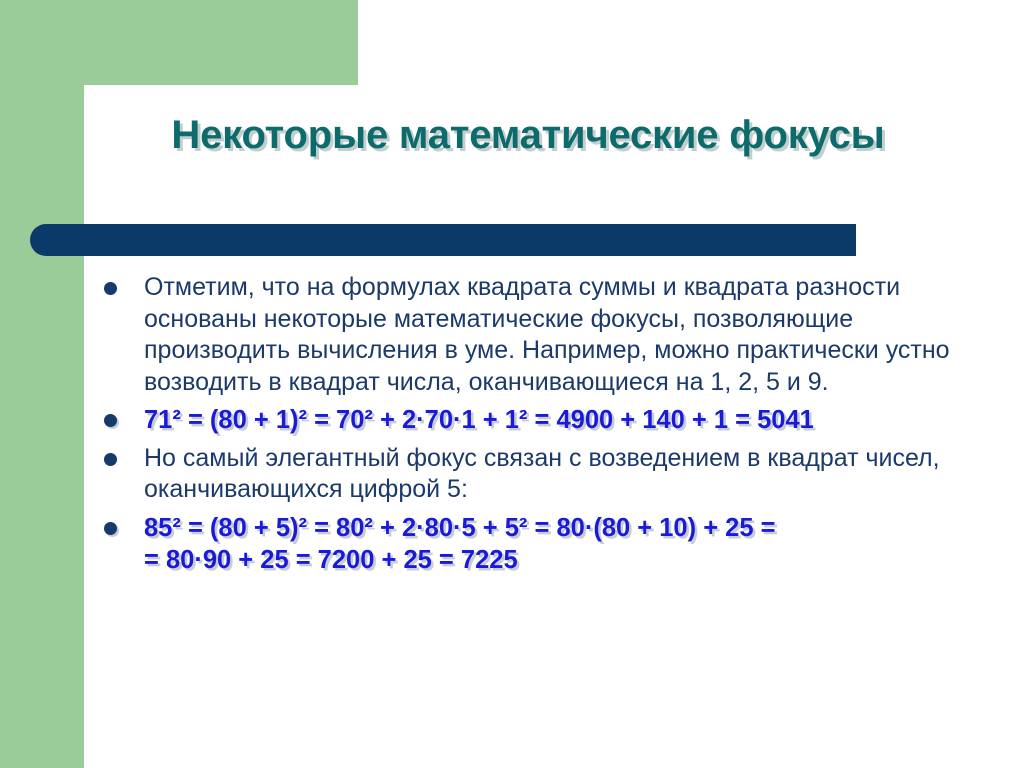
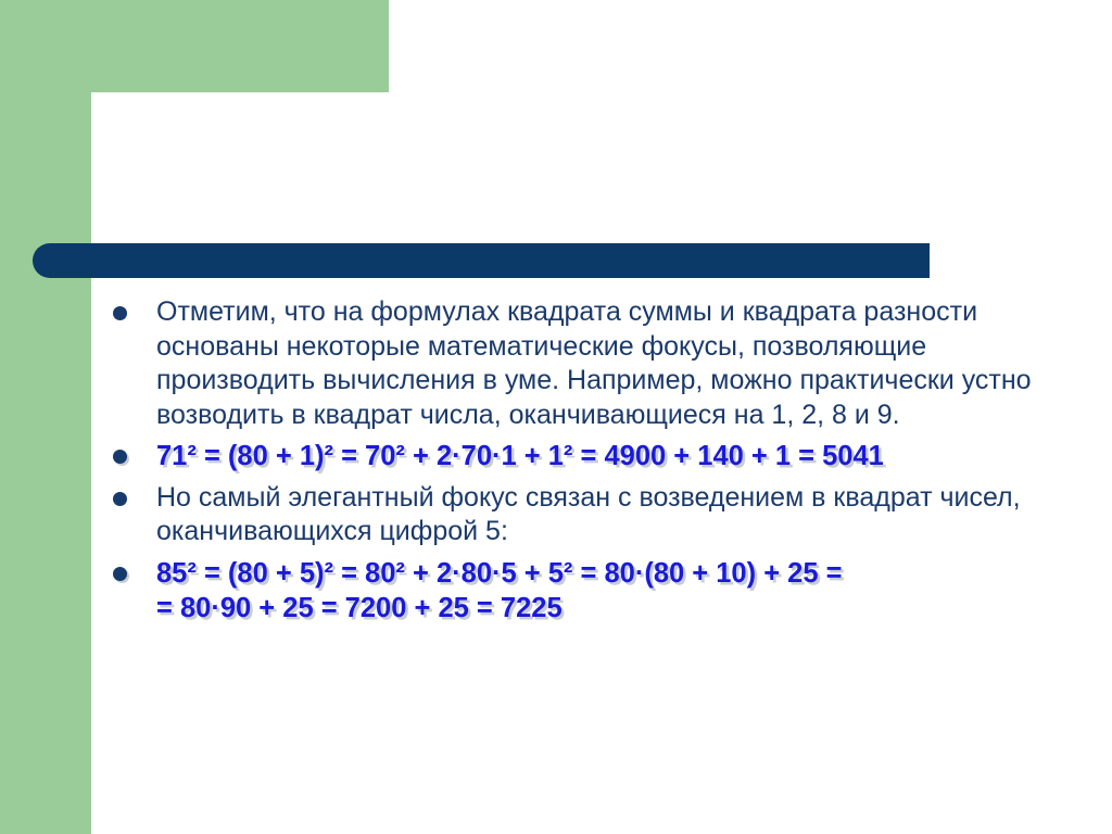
- Некоторые математические фокусы
- Отметим, что на формулах квадрата суммы и квадрата разности основаны некоторые математические фокусы, позволяющие производить вычисления в уме. Например, можно практически устно возводить в квадрат числа, оканчивающиеся на 1, 2, 5 и 9.
+ Отметим, что на формулах квадрата суммы и квадрата разности основаны некоторые математические фокусы, позволяющие производить вычисления в уме. Например, можно практически устно возводить в квадрат числа, оканчивающиеся на 1, 2, 8 и 9.
  71² = (80 + 1)² = 70² + 2·70·1 + 1² = 4900 + 140 + 1 = 5041
  Но самый элегантный фокус связан с возведением в квадрат чисел, оканчивающихся цифрой 5:
  85² = (80 + 5)² = 80² + 2·80·5 + 5² = 80·(80 + 10) + 25 =
  = 80·90 + 25 = 7200 + 25 = 7225
